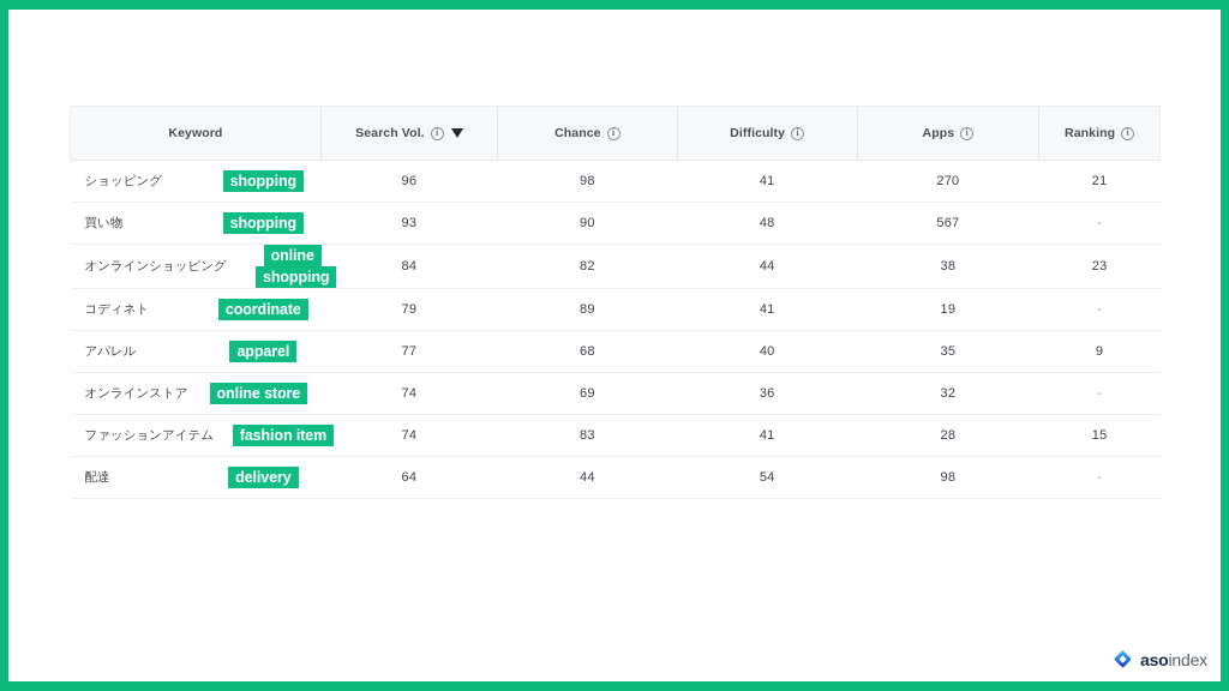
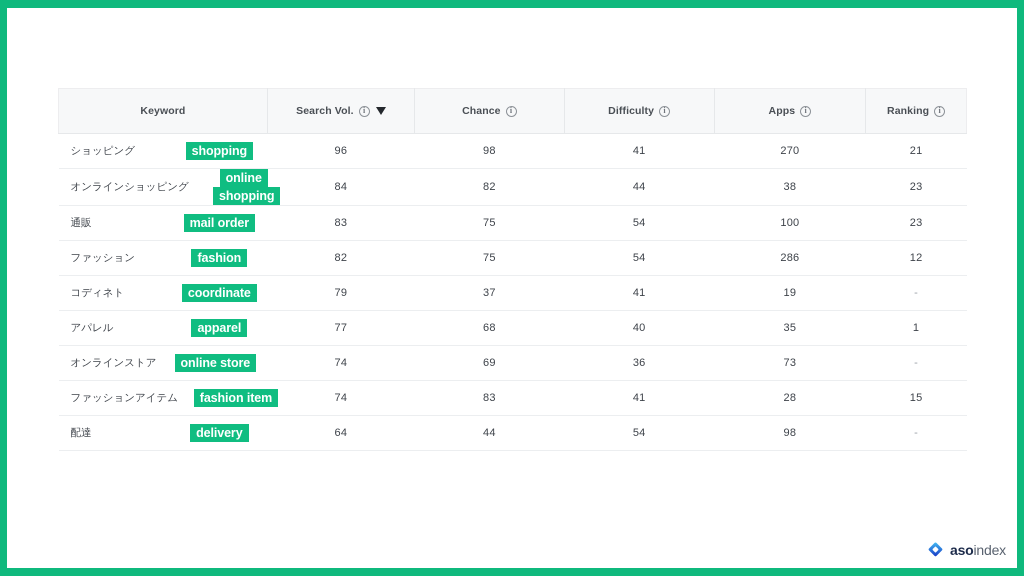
  Keyword	Search Vol.	Chance	Difficulty	Apps	Ranking
  ショッピング shopping	96	98	41	270	21
- 買い物 shopping	93	90	48	567	-
  オンラインショッピングonline shopping	84	82	44	38	23
+ 通販 mail order	83	75	54	100	23
+ ファッション fashion	82	75	54	286	12
- コディネト coordinate	79	89	41	19	-
+ コディネト coordinate	79	37	41	19	-
- アパレル apparel	77	68	40	35	9
+ アパレル apparel	77	68	40	35	1
- オンラインストア online store	74	69	36	32	-
+ オンラインストア online store	74	69	36	73	-
  ファッションアイテム fashion item	74	83	41	28	15
  配達 delivery	64	44	54	98	-
  asoindex
